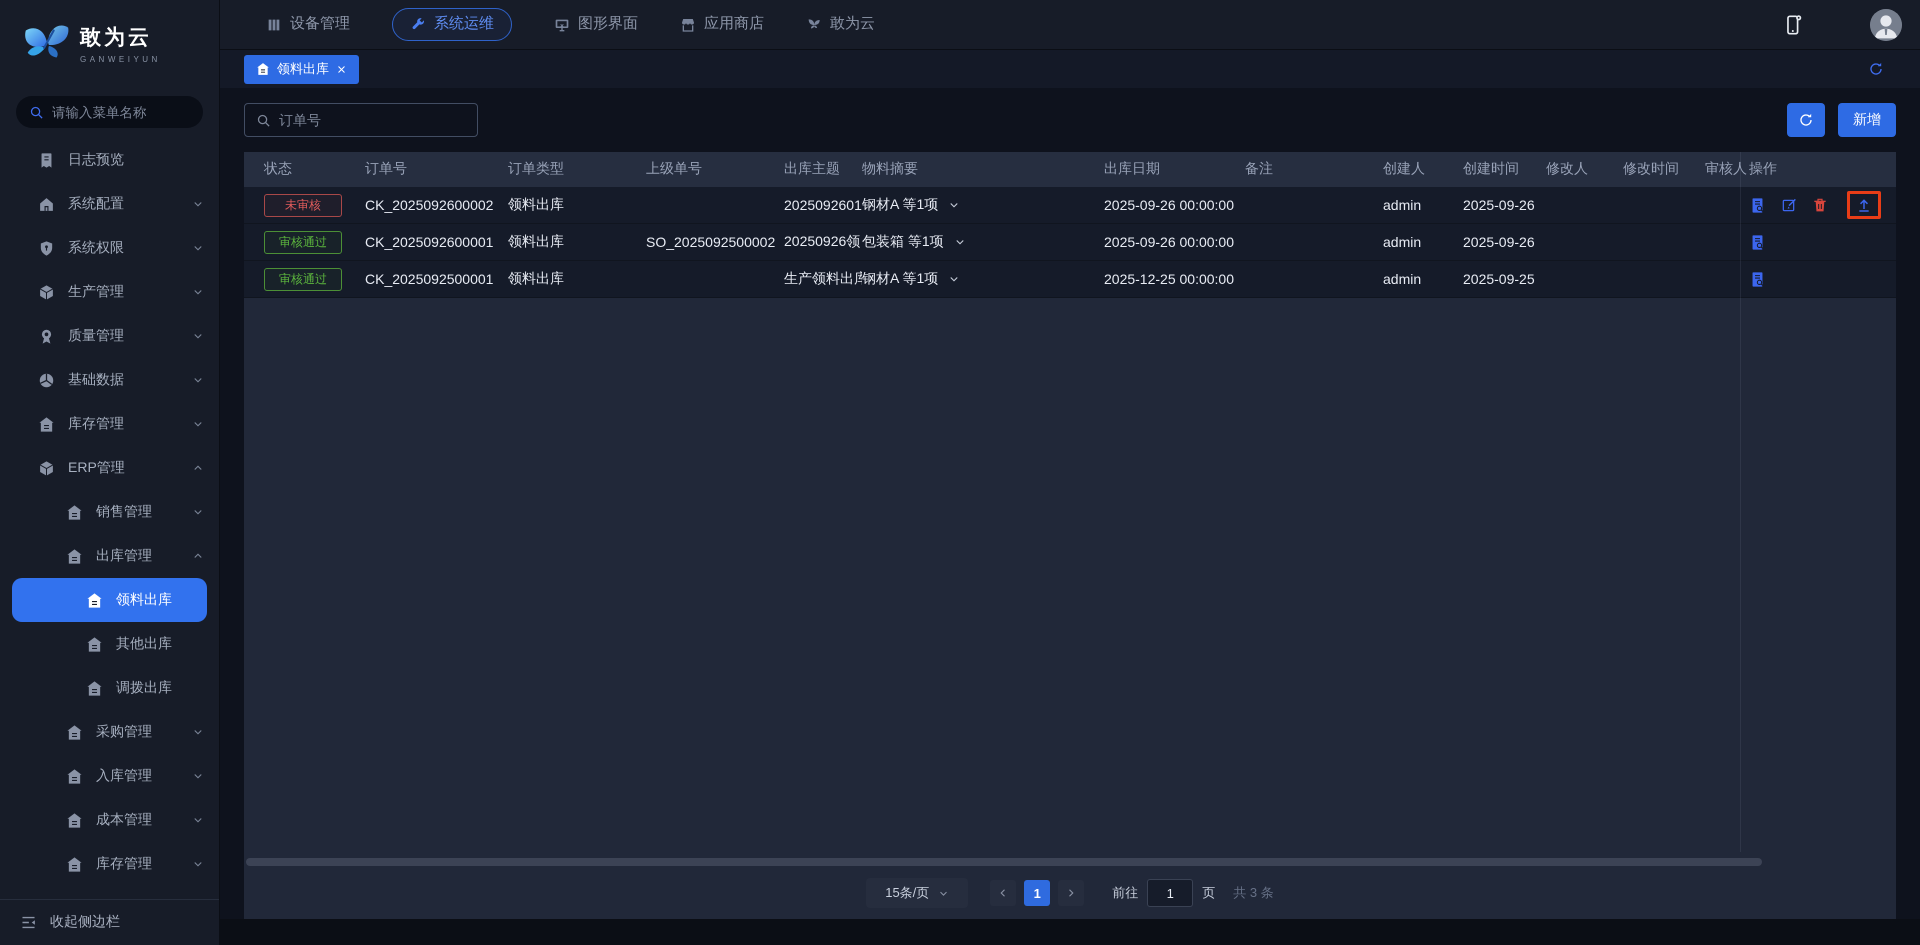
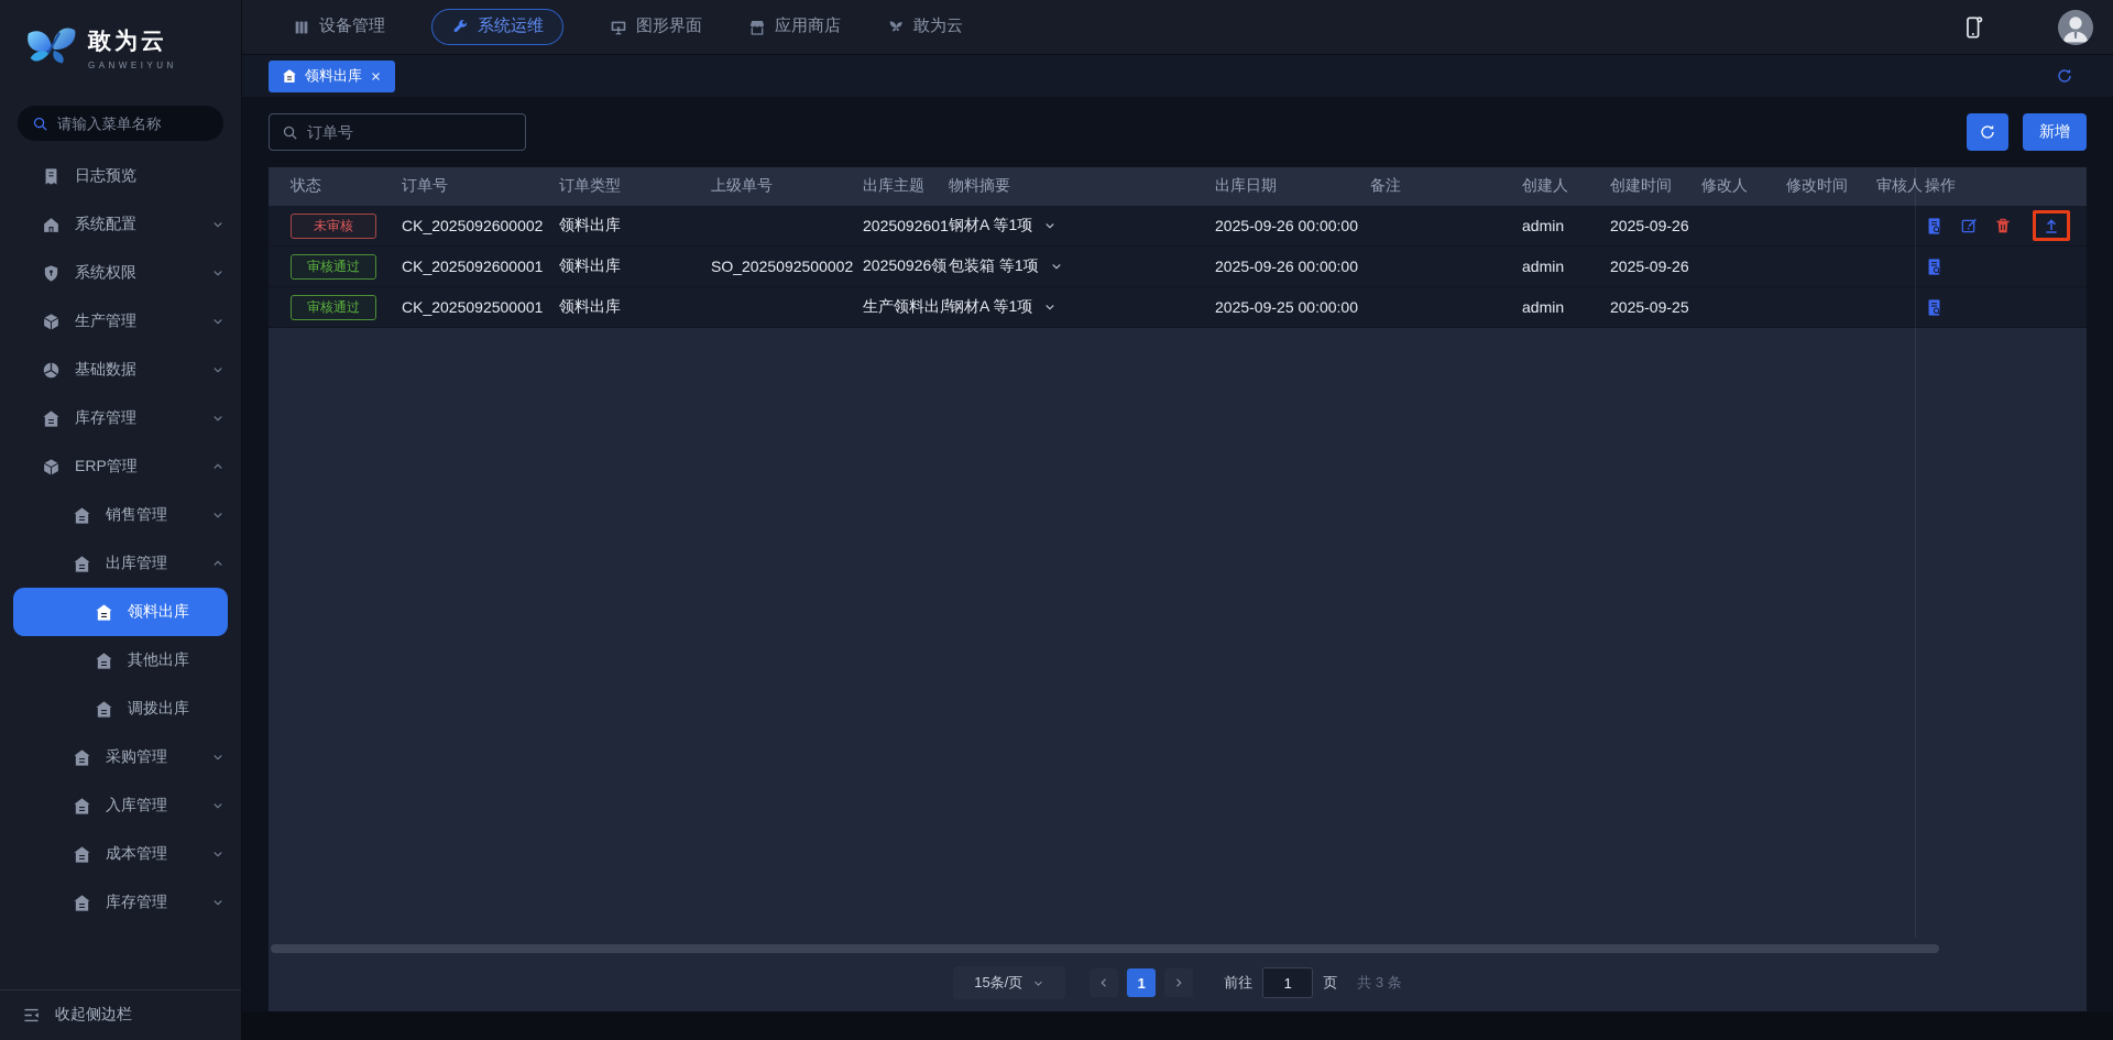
  敢为云
  GANWEIYUN
  请输入菜单名称
  日志预览
  系统配置
  系统权限
  生产管理
- 质量管理
  基础数据
  库存管理
  ERP管理
  销售管理
  出库管理
  领料出库
  其他出库
  调拨出库
  采购管理
  入库管理
  成本管理
  库存管理
  收起侧边栏
  设备管理
  系统运维
  图形界面
  应用商店
  敢为云
  领料出库
  订单号
  新增
  状态
  订单号
  订单类型
  上级单号
  出库主题
  物料摘要
  出库日期
  备注
  创建人
  创建时间
  修改人
  修改时间
  审核人
  操作
  未审核
  CK_2025092600002
  领料出库
  2025092601
  钢材A 等1项
  2025-09-26 00:00:00
  admin
  2025-09-26
  审核通过
  CK_2025092600001
  领料出库
  SO_2025092500002
  20250926领
  包装箱 等1项
  2025-09-26 00:00:00
  admin
  2025-09-26
  审核通过
  CK_2025092500001
  领料出库
  生产领料出库
  钢材A 等1项
- 2025-12-25 00:00:00
+ 2025-09-25 00:00:00
  admin
  2025-09-25
  15条/页
  1
  前往
  1
  页
  共 3 条
